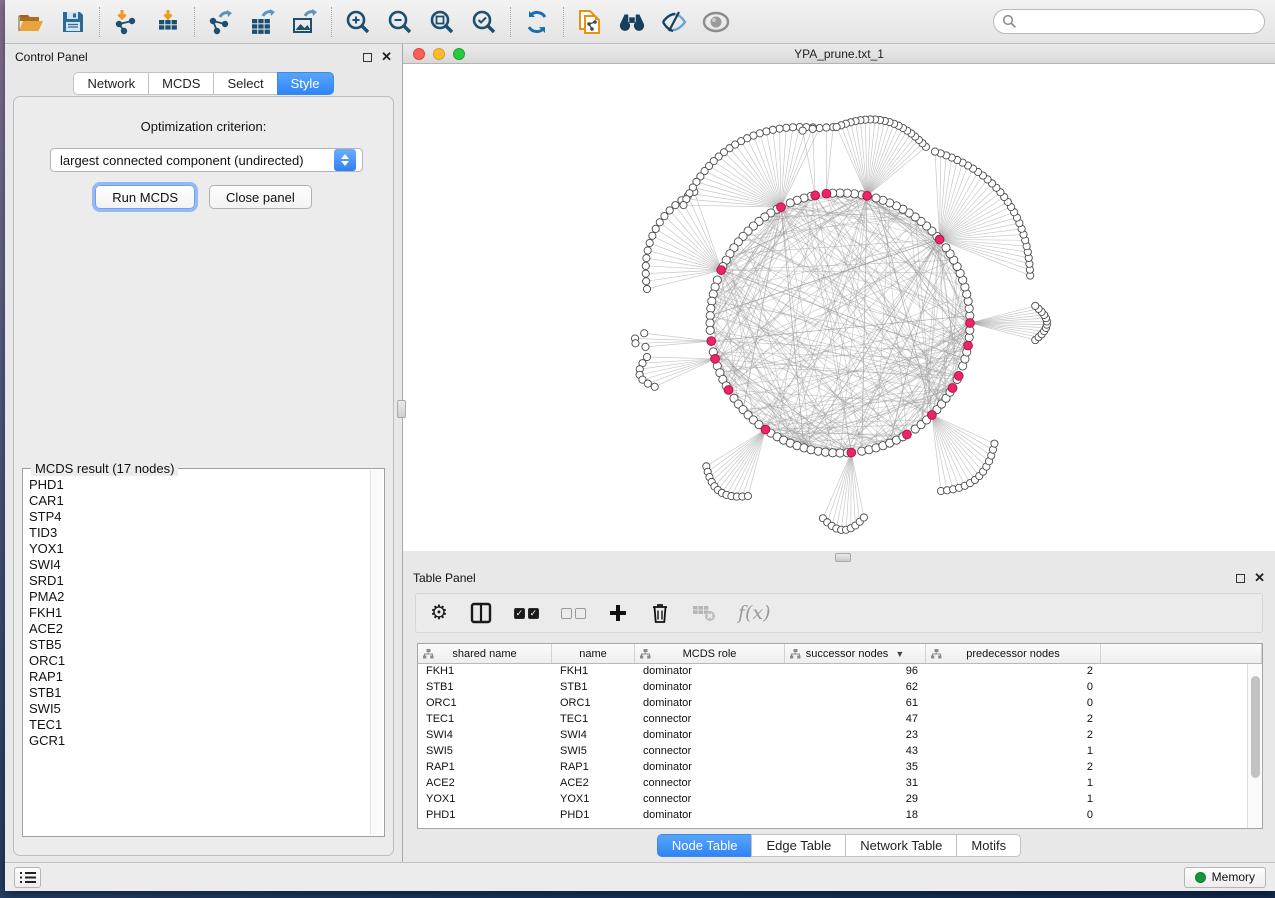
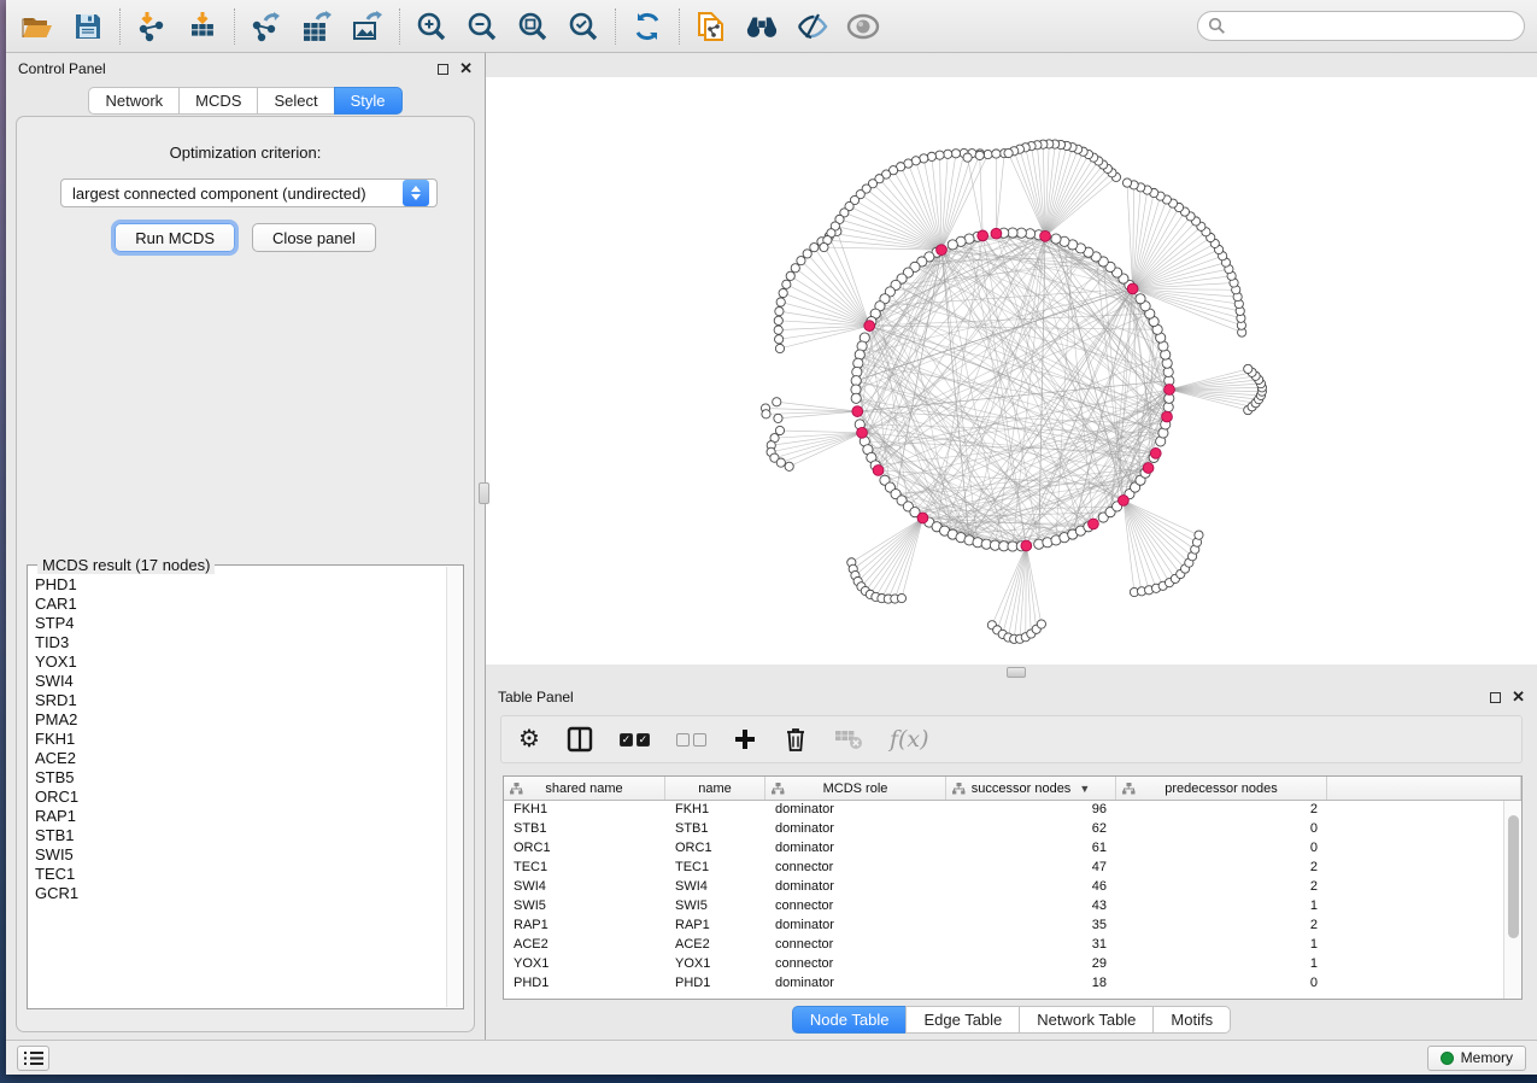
  Control Panel
  ✕
  Network
  MCDS
  Select
  Style
  Optimization criterion:
  largest connected component (undirected)
  Run MCDS
  Close panel
  MCDS result (17 nodes)
  PHD1
  CAR1
  STP4
  TID3
  YOX1
  SWI4
  SRD1
  PMA2
  FKH1
  ACE2
  STB5
  ORC1
  RAP1
  STB1
  SWI5
  TEC1
  GCR1
- YPA_prune.txt_1
  Table Panel
  ✕
  ⚙
  ✓
  ✓
  f(x)
  shared name
  name
  MCDS role
  successor nodes
  ▼
  predecessor nodes
  FKH1
  FKH1
  dominator
  96
  2
  STB1
  STB1
  dominator
  62
  0
  ORC1
  ORC1
  dominator
  61
  0
  TEC1
  TEC1
  connector
  47
  2
  SWI4
  SWI4
  dominator
- 23
+ 46
  2
  SWI5
  SWI5
  connector
  43
  1
  RAP1
  RAP1
  dominator
  35
  2
  ACE2
  ACE2
  connector
  31
  1
  YOX1
  YOX1
  connector
  29
  1
  PHD1
  PHD1
  dominator
  18
  0
  Node Table
  Edge Table
  Network Table
  Motifs
  Memory
